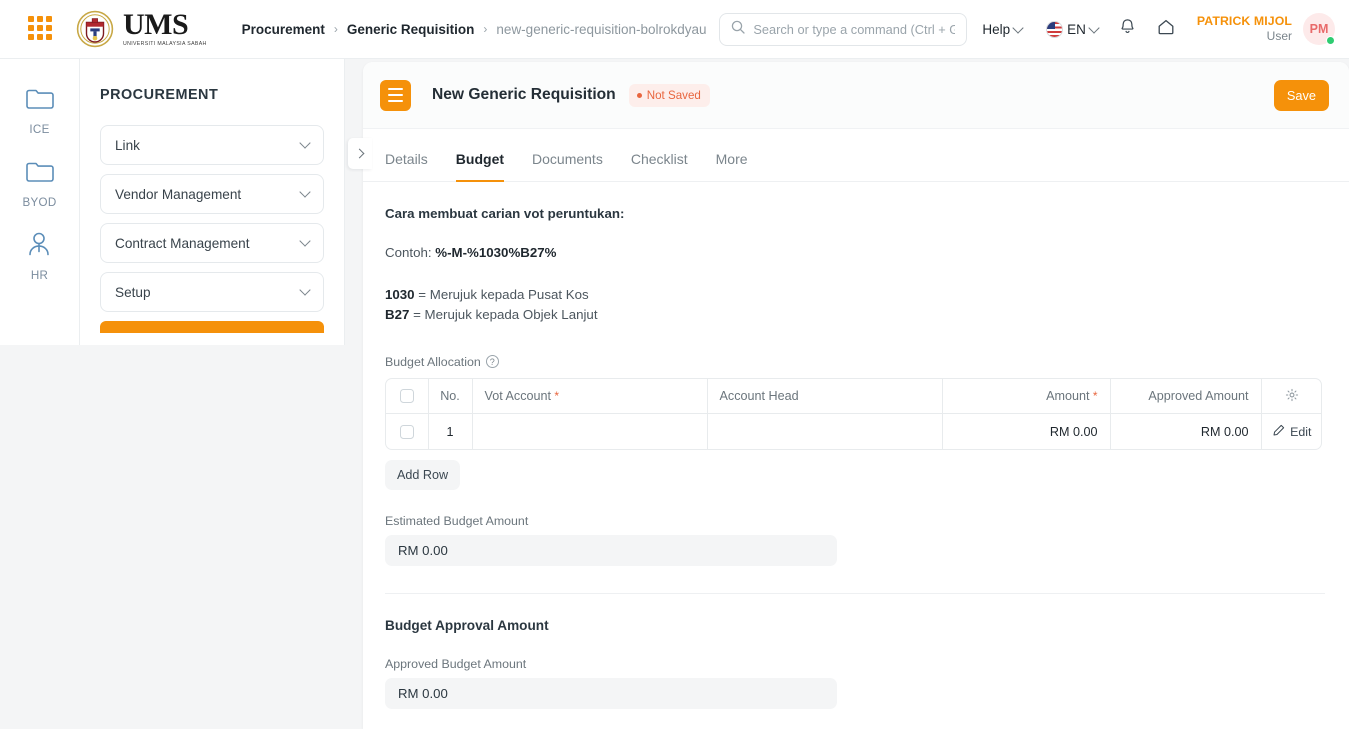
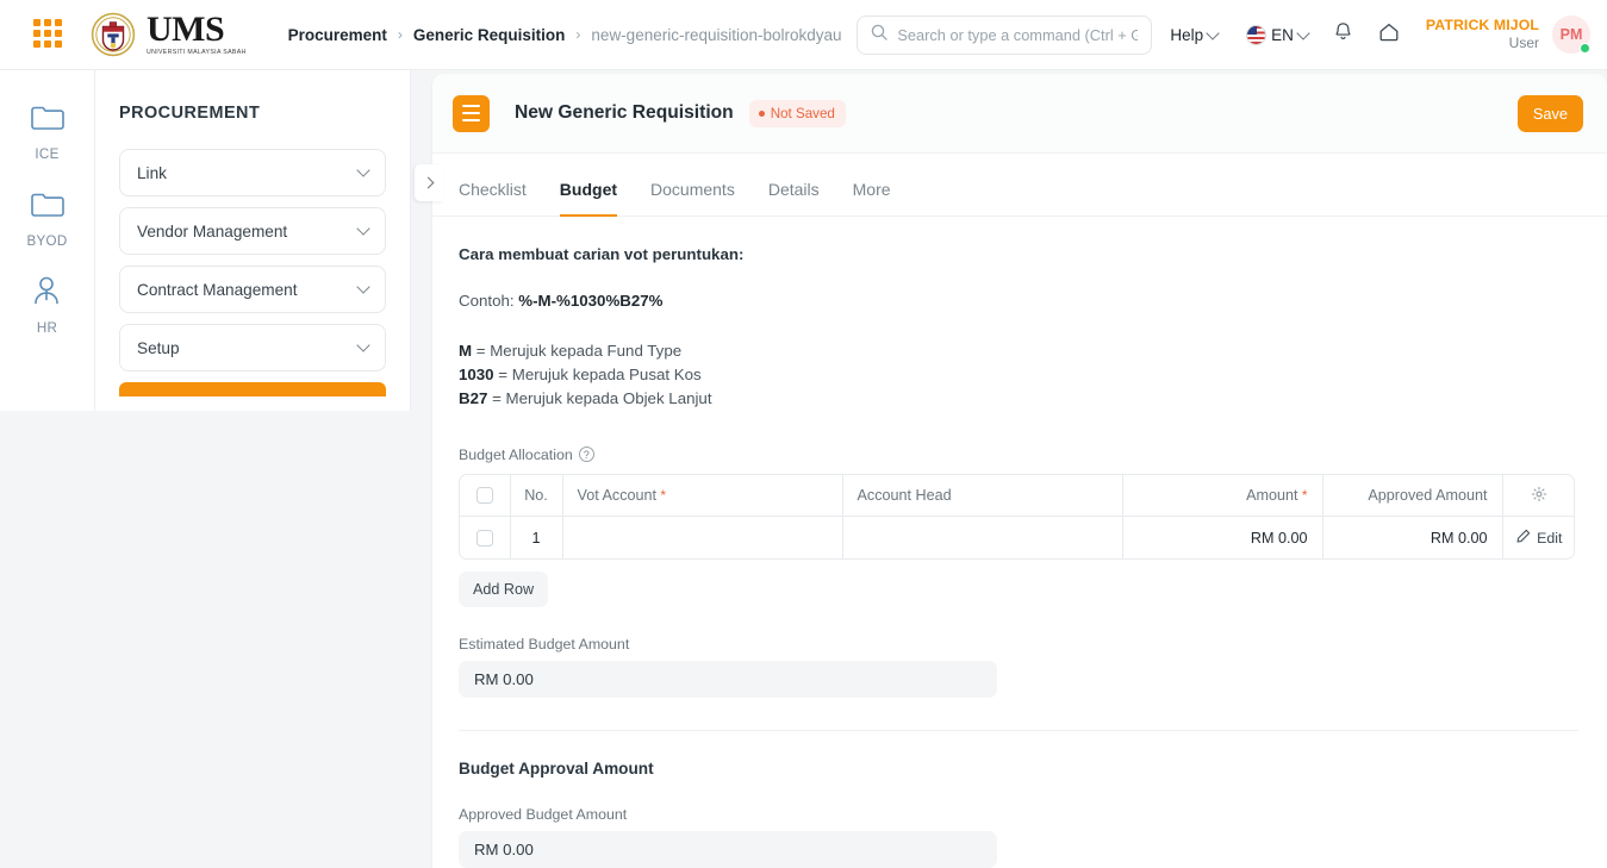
  UMS
  Procurement
  ›
  Generic Requisition
  ›
  new-generic-requisition-bolrokdyau
  Search or type a command (Ctrl + G
  Help
  EN
  PATRICK MIJOL
  User
  PM
  ICE
  BYOD
  HR
  PROCUREMENT
  Link
  Vendor Management
  Contract Management
  Setup
  New Generic Requisition
  Not Saved
  Save
- Details
+ Checklist
  Budget
  Documents
- Checklist
+ Details
  More
  Cara membuat carian vot peruntukan:
  Contoh: %-M-%1030%B27%
+ M = Merujuk kepada Fund Type
  1030 = Merujuk kepada Pusat Kos
  B27 = Merujuk kepada Objek Lanjut
  Budget Allocation
  ?
  	No.	Vot Account *	Account Head	Amount *	Approved Amount
  	1			RM 0.00	RM 0.00	Edit
  Add Row
  Estimated Budget Amount
  RM 0.00
  Budget Approval Amount
  Approved Budget Amount
  RM 0.00
